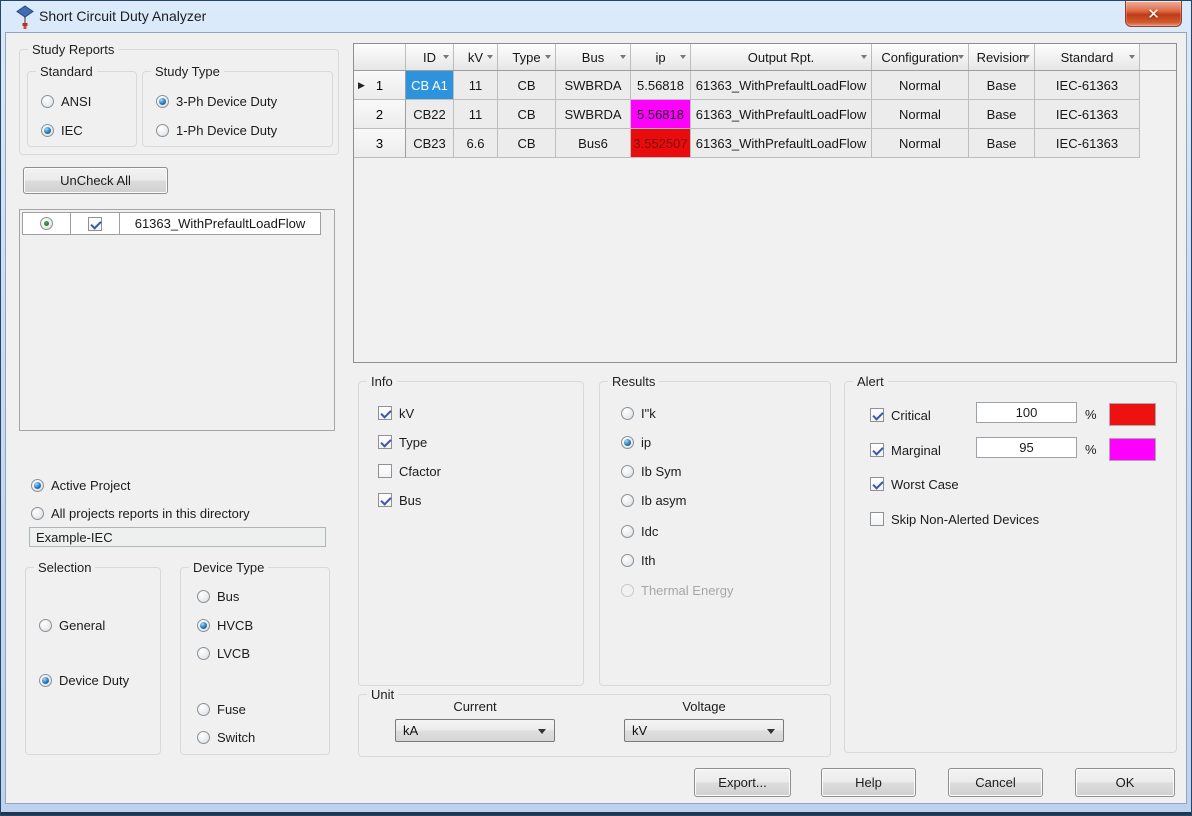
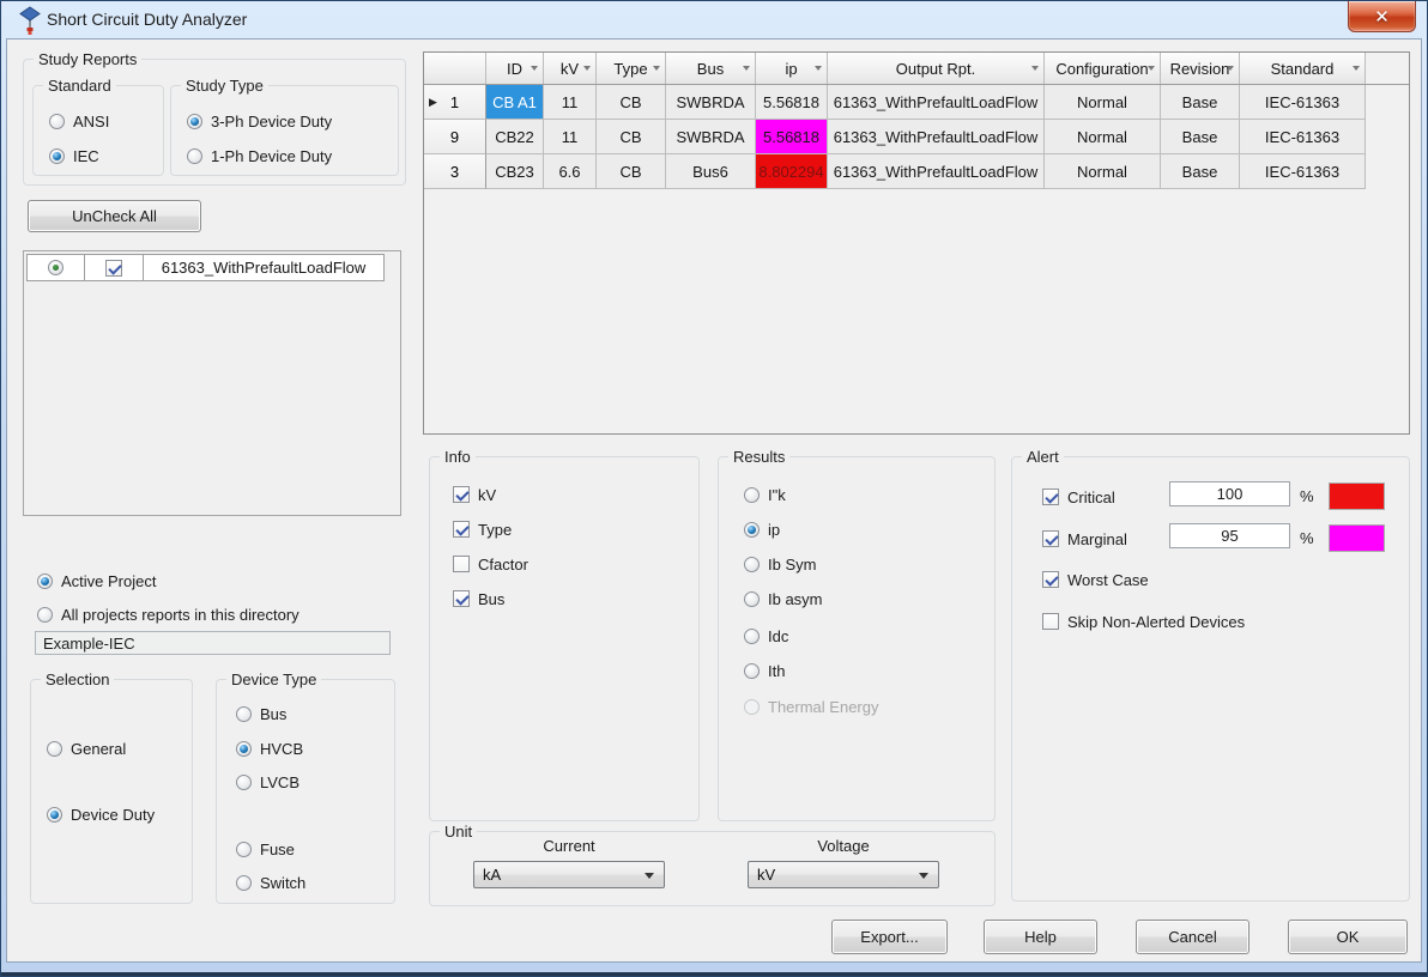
  Short Circuit Duty Analyzer
  ✕
  Study Reports
  Standard
  ANSI
  IEC
  Study Type
  3-Ph Device Duty
  1-Ph Device Duty
  UnCheck All
  61363_WithPrefaultLoadFlow
  Active Project
  All projects reports in this directory
  Example-IEC
  Selection
  General
  Device Duty
  Device Type
  Bus
  HVCB
  LVCB
  Fuse
  Switch
  ID
  kV
  Type
  Bus
  ip
  Output Rpt.
  Configuration
  Revision
  Standard
  ▶
  1
  CB A1
  11
  CB
  SWBRDA
  5.56818
  61363_WithPrefaultLoadFlow
  Normal
  Base
  IEC-61363
- 2
+ 9
  CB22
  11
  CB
  SWBRDA
  5.56818
  61363_WithPrefaultLoadFlow
  Normal
  Base
  IEC-61363
  3
  CB23
  6.6
  CB
  Bus6
- 3.552507
+ 8.802294
  61363_WithPrefaultLoadFlow
  Normal
  Base
  IEC-61363
  Info
  kV
  Type
  Cfactor
  Bus
  Results
  I"k
  ip
  Ib Sym
  Ib asym
  Idc
  Ith
  Thermal Energy
  Alert
  Critical
  100
  %
  Marginal
  95
  %
  Worst Case
  Skip Non-Alerted Devices
  Unit
  Current
  kA
  Voltage
  kV
  Export...
  Help
  Cancel
  OK
